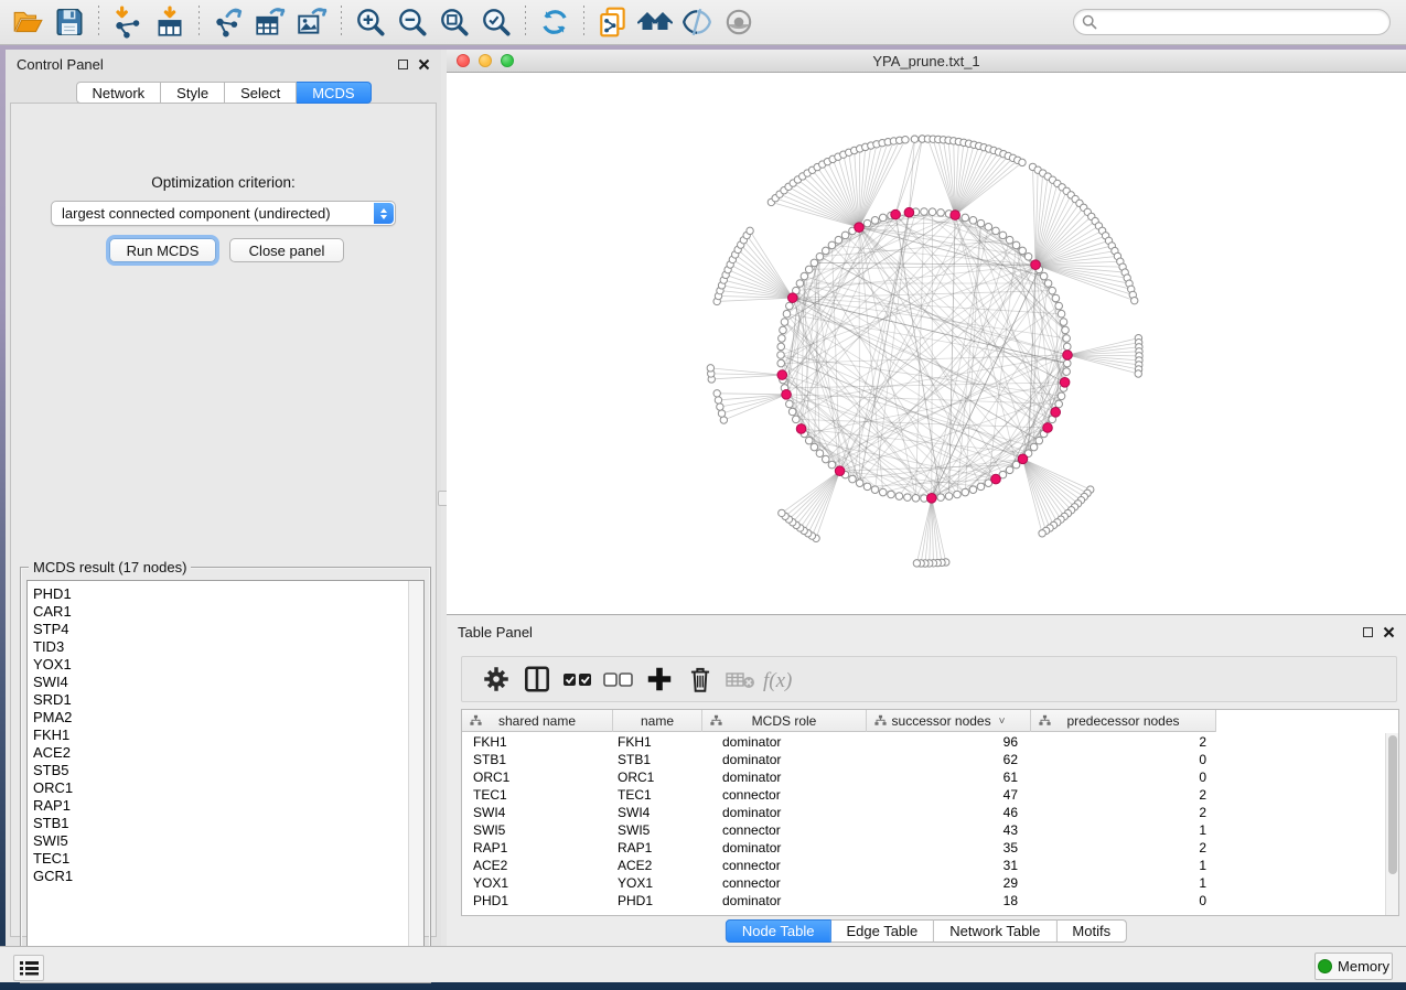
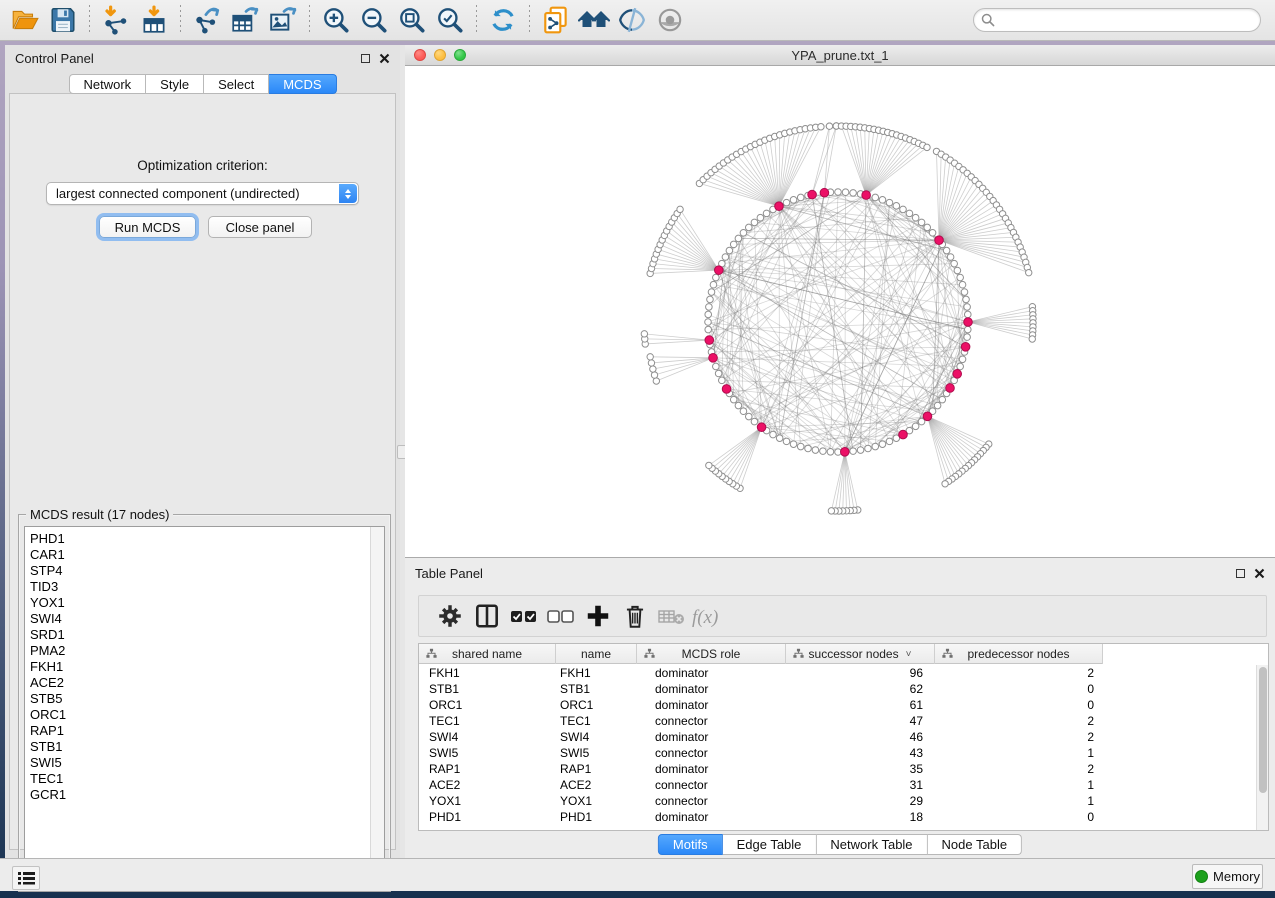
  Control Panel
  Network
  Style
  Select
  MCDS
  Optimization criterion:
  largest connected component (undirected)
  Run MCDS
  Close panel
  MCDS result (17 nodes)
  PHD1
  CAR1
  STP4
  TID3
  YOX1
  SWI4
  SRD1
  PMA2
  FKH1
  ACE2
  STB5
  ORC1
  RAP1
  STB1
  SWI5
  TEC1
  GCR1
  YPA_prune.txt_1
  Table Panel
  f(x)
  shared name
  name
  MCDS role
  successor nodes
  ˅
  predecessor nodes
  FKH1
  FKH1
  dominator
  96
  2
  STB1
  STB1
  dominator
  62
  0
  ORC1
  ORC1
  dominator
  61
  0
  TEC1
  TEC1
  connector
  47
  2
  SWI4
  SWI4
  dominator
  46
  2
  SWI5
  SWI5
  connector
  43
  1
  RAP1
  RAP1
  dominator
  35
  2
  ACE2
  ACE2
  connector
  31
  1
  YOX1
  YOX1
  connector
  29
  1
  PHD1
  PHD1
  dominator
  18
  0
- Node Table
+ Motifs
  Edge Table
  Network Table
- Motifs
+ Node Table
  Memory
